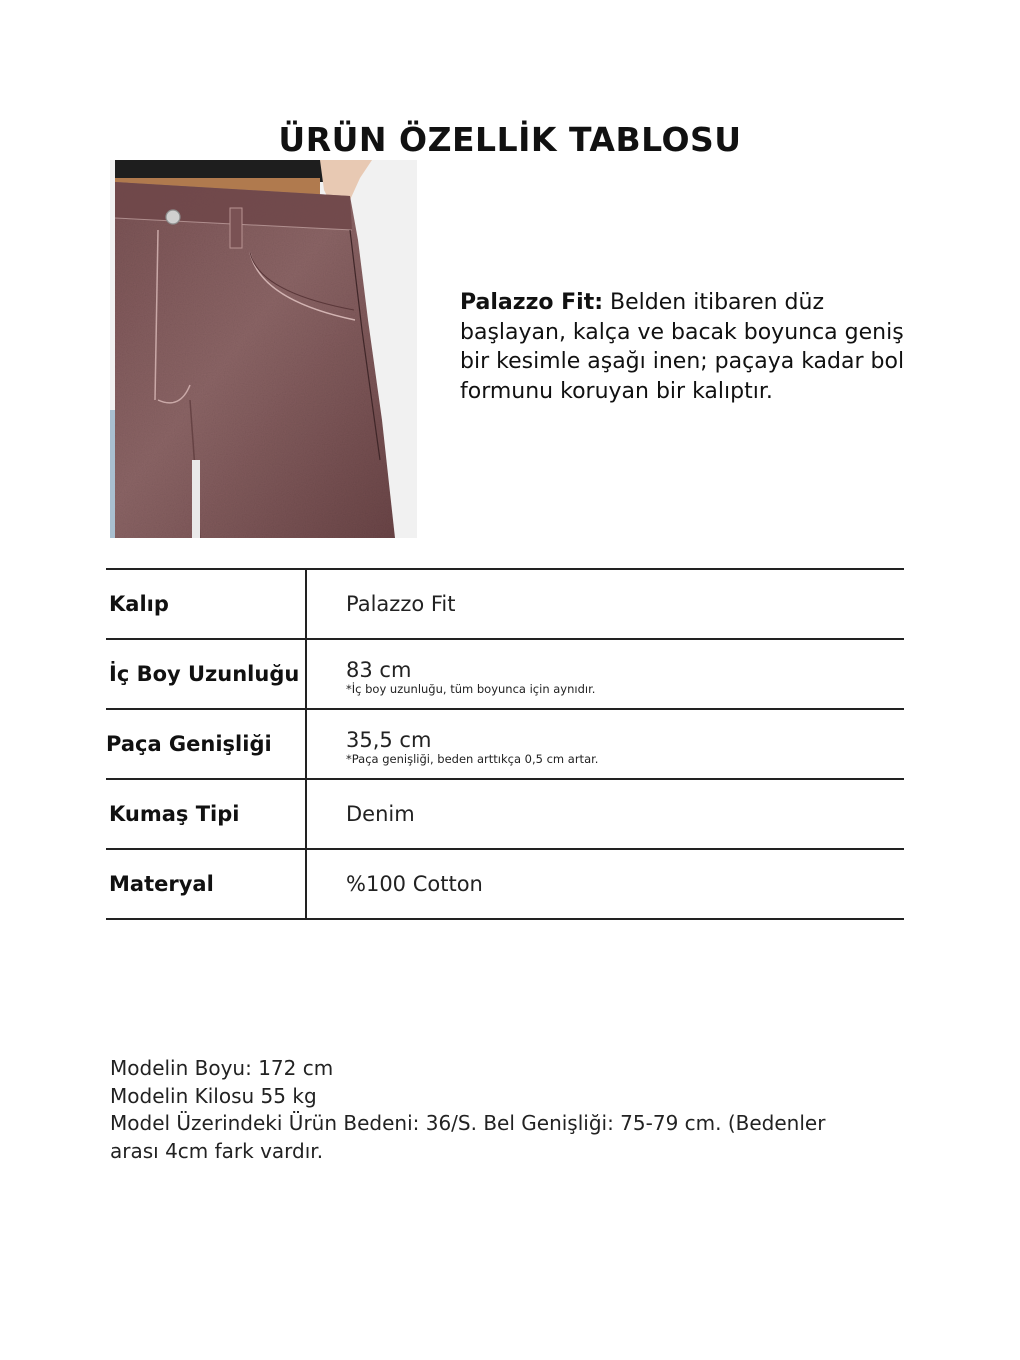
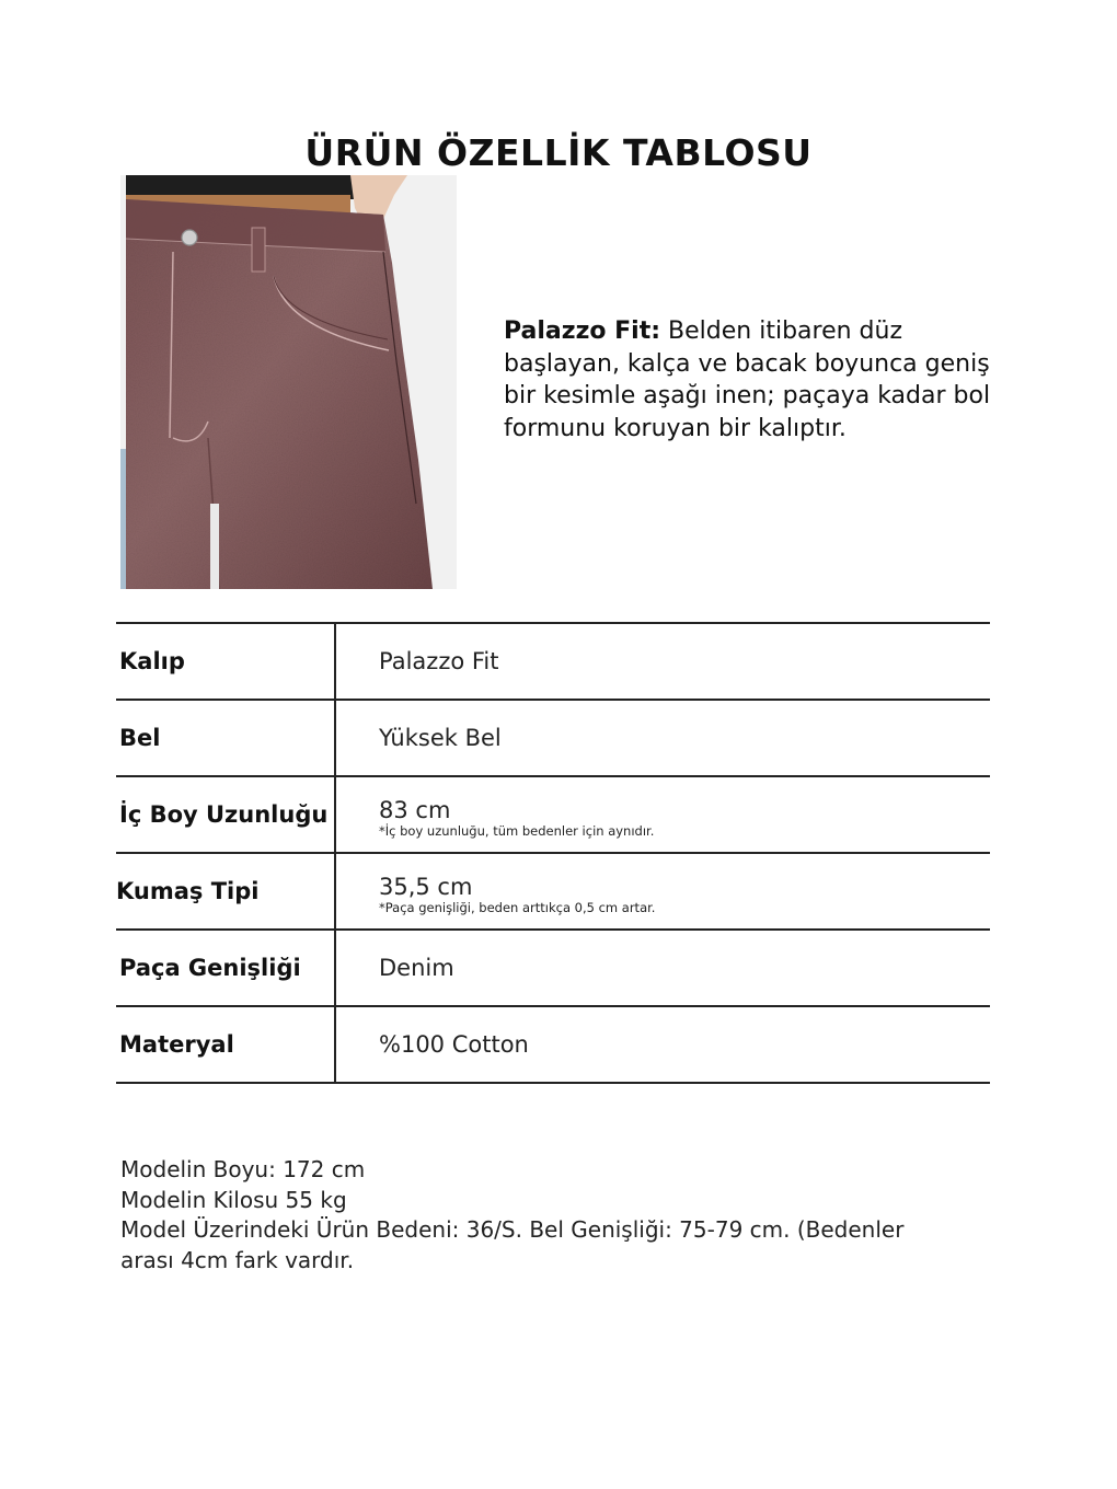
  ÜRÜN ÖZELLİK TABLOSU
  Palazzo Fit: Belden itibaren düz başlayan, kalça ve bacak boyunca geniş bir kesimle aşağı inen; paçaya kadar bol formunu koruyan bir kalıptır.
  Kalıp
  Palazzo Fit
+ Bel
+ Yüksek Bel
  İç Boy Uzunluğu
  83 cm
- *İç boy uzunluğu, tüm boyunca için aynıdır.
+ *İç boy uzunluğu, tüm bedenler için aynıdır.
- Paça Genişliği
+ Kumaş Tipi
  35,5 cm
  *Paça genişliği, beden arttıkça 0,5 cm artar.
- Kumaş Tipi
+ Paça Genişliği
  Denim
  Materyal
  %100 Cotton
  Modelin Boyu: 172 cm
  Modelin Kilosu 55 kg
  Model Üzerindeki Ürün Bedeni: 36/S. Bel Genişliği: 75-79 cm. (Bedenler
  arası 4cm fark vardır.
